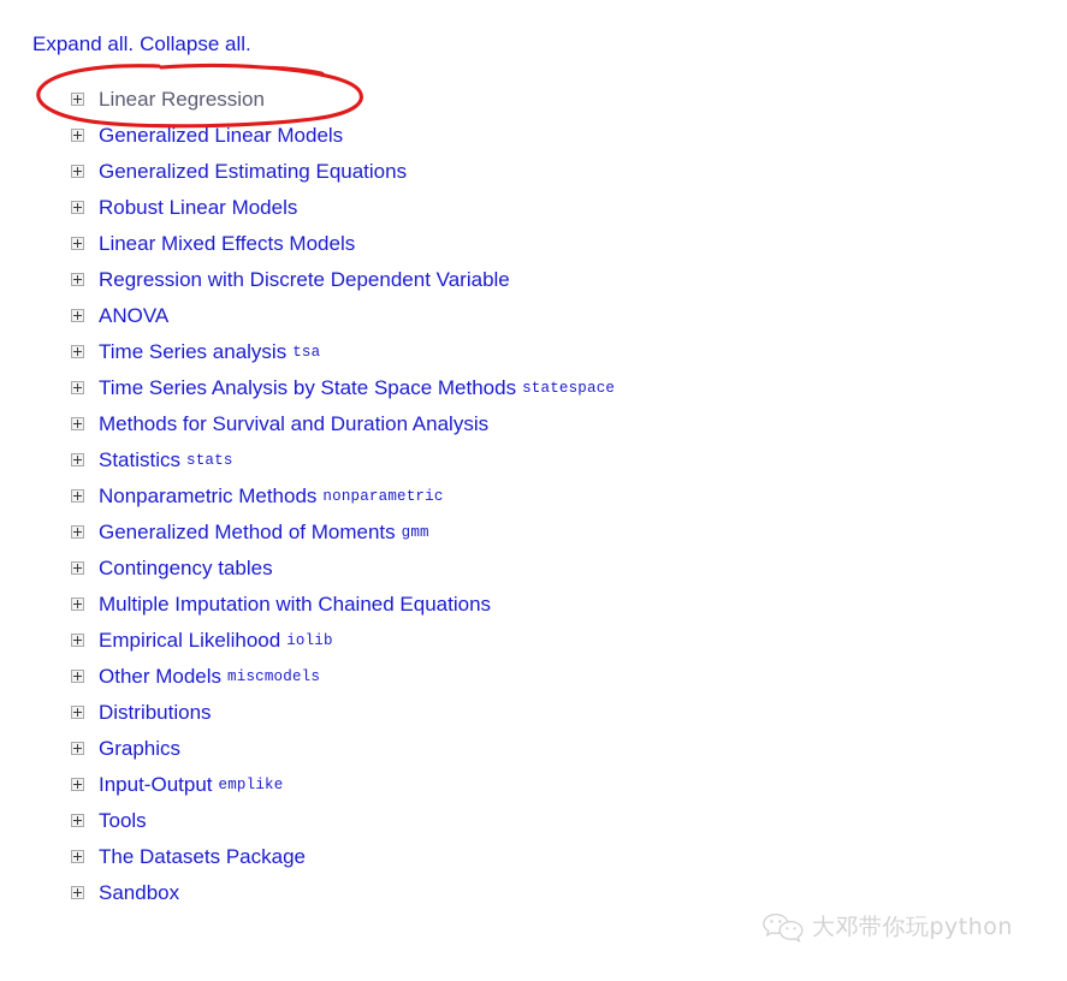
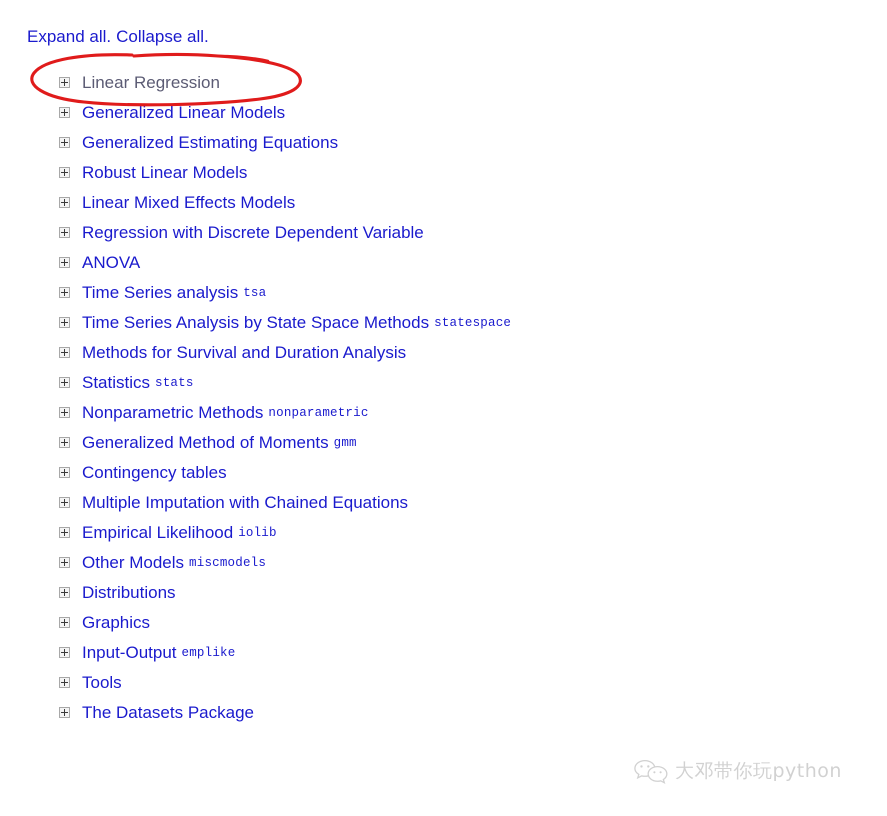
  Expand all. Collapse all.
  Linear Regression
  Generalized Linear Models
  Generalized Estimating Equations
  Robust Linear Models
  Linear Mixed Effects Models
  Regression with Discrete Dependent Variable
  ANOVA
  Time Series analysis tsa
  Time Series Analysis by State Space Methods statespace
  Methods for Survival and Duration Analysis
  Statistics stats
  Nonparametric Methods nonparametric
  Generalized Method of Moments gmm
  Contingency tables
  Multiple Imputation with Chained Equations
  Empirical Likelihood iolib
  Other Models miscmodels
  Distributions
  Graphics
  Input-Output emplike
  Tools
  The Datasets Package
- Sandbox
  大邓带你玩python
